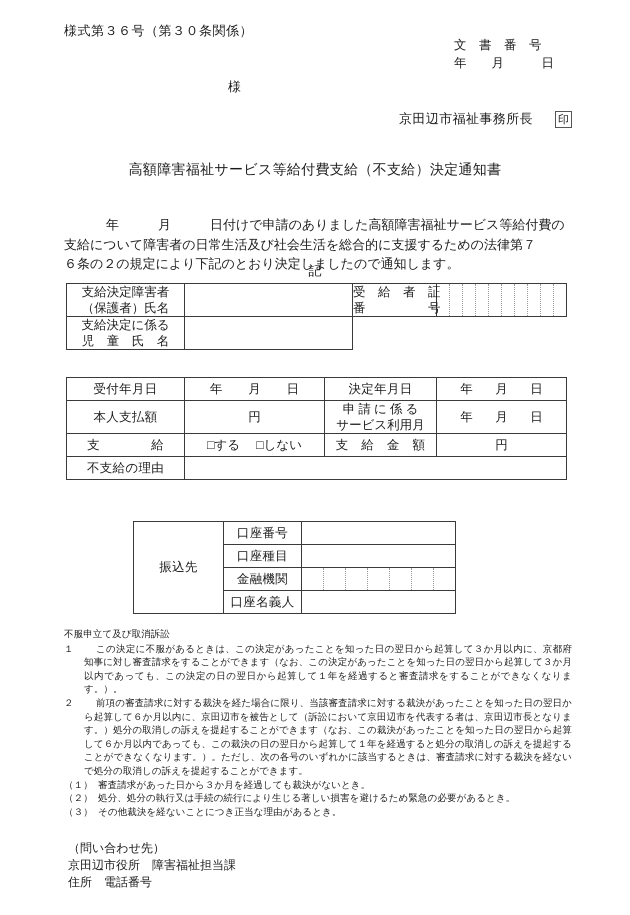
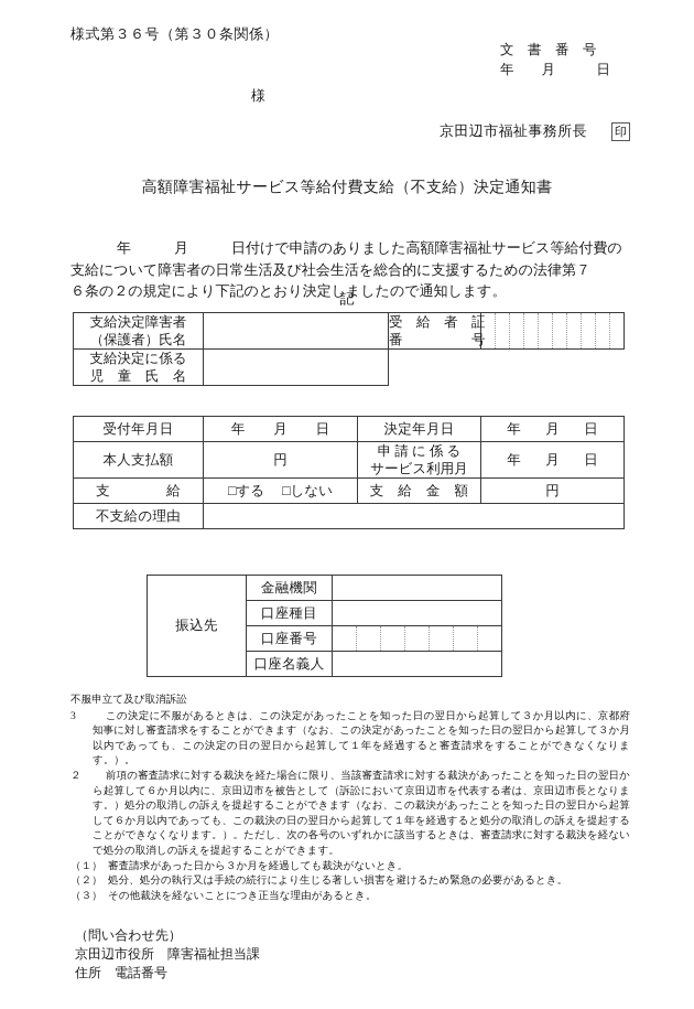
  様式第３６号（第３０条関係）
  文 書 番 号
  年 月 日
  様
  京田辺市福祉事務所長
  印
  高額障害福祉サービス等給付費支給（不支給）決定通知書
  年 月 日付けで申請のありました高額障害福祉サービス等給付費の
  支給について障害者の日常生活及び社会生活を総合的に支援するための法律第７
  ６条の２の規定により下記のとおり決定しましたので通知します。
  記
  支給決定障害者 （保護者）氏名		受 給 者 証 番 号
  支給決定に係る 児 童 氏 名
  受付年月日	年 月 日	決定年月日	年 月 日
  本人支払額	円	申 請 に 係 る サービス利用月	年 月 日
  支 給	□する □しない	支 給 金 額	円
  不支給の理由
- 振込先	口座番号
+ 振込先	金融機関
  口座種目
- 金融機関
+ 口座番号
  口座名義人
  不服申立て及び取消訴訟
- １
+ 3
  この決定に不服があるときは、この決定があったことを知った日の翌日から起算して３か月以内に、京都府知事に対し審査請求をすることができます（なお、この決定があったことを知った日の翌日から起算して３か月以内であっても、この決定の日の翌日から起算して１年を経過すると審査請求をすることができなくなります。）。
  ２
  前項の審査請求に対する裁決を経た場合に限り、当該審査請求に対する裁決があったことを知った日の翌日から起算して６か月以内に、京田辺市を被告として（訴訟において京田辺市を代表する者は、京田辺市長となります。）処分の取消しの訴えを提起することができます（なお、この裁決があったことを知った日の翌日から起算して６か月以内であっても、この裁決の日の翌日から起算して１年を経過すると処分の取消しの訴えを提起することができなくなります。）。ただし、次の各号のいずれかに該当するときは、審査請求に対する裁決を経ないで処分の取消しの訴えを提起することができます。
  （１）
  審査請求があった日から３か月を経過しても裁決がないとき。
  （２）
  処分、処分の執行又は手続の続行により生じる著しい損害を避けるため緊急の必要があるとき。
  （３）
  その他裁決を経ないことにつき正当な理由があるとき。
  （問い合わせ先）
  京田辺市役所 障害福祉担当課
  住所 電話番号
